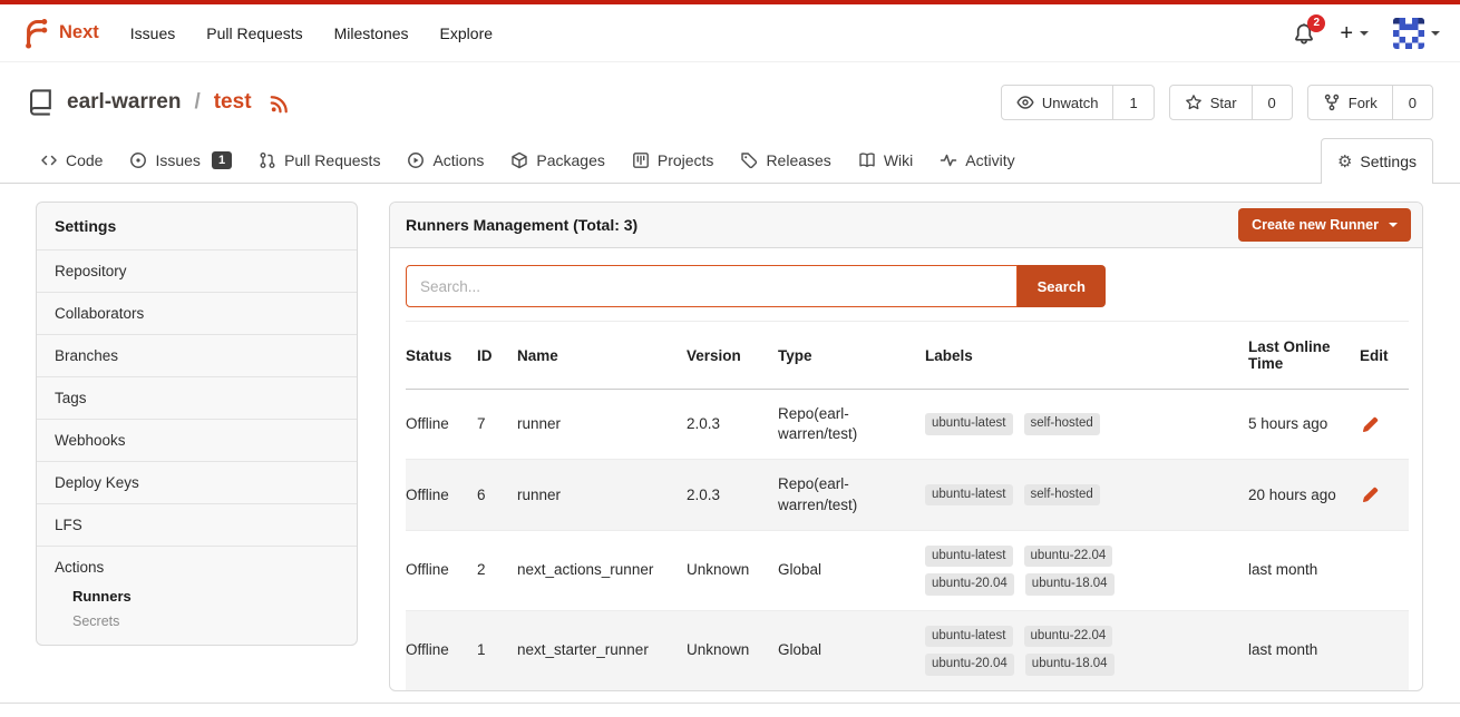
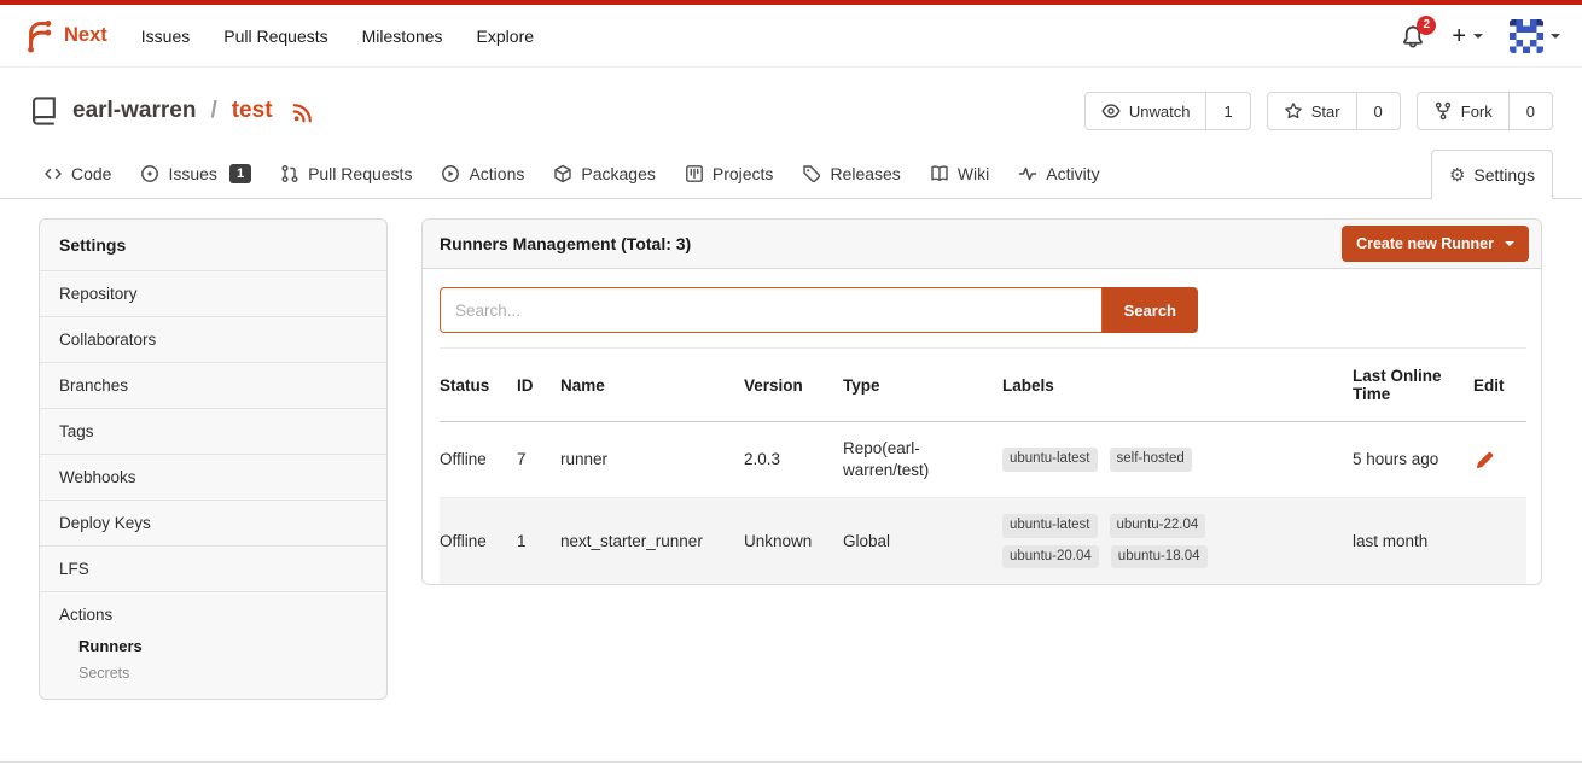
  Next
  Issues
  Pull Requests
  Milestones
  Explore
  2
  +
  earl-warren
  /
  test
  Unwatch
  1
  Star
  0
  Fork
  0
  Code
  Issues
  1
  Pull Requests
  Actions
  Packages
  Projects
  Releases
  Wiki
  Activity
  ⚙
  Settings
  Settings
  Repository
  Collaborators
  Branches
  Tags
  Webhooks
  Deploy Keys
  LFS
  Actions
  Runners
  Secrets
  Runners Management (Total: 3)
  Create new Runner
  Search...
  Search
  Status	ID	Name	Version	Type	Labels	Last Online Time	Edit
  Offline	7	runner	2.0.3	Repo(earl-warren/test)	ubuntu-latest self-hosted	5 hours ago
- Offline	6	runner	2.0.3	Repo(earl-warren/test)	ubuntu-latest self-hosted	20 hours ago
- Offline	2	next_actions_runner	Unknown	Global	ubuntu-latest ubuntu-22.04ubuntu-20.04 ubuntu-18.04	last month
  Offline	1	next_starter_runner	Unknown	Global	ubuntu-latest ubuntu-22.04ubuntu-20.04 ubuntu-18.04	last month
